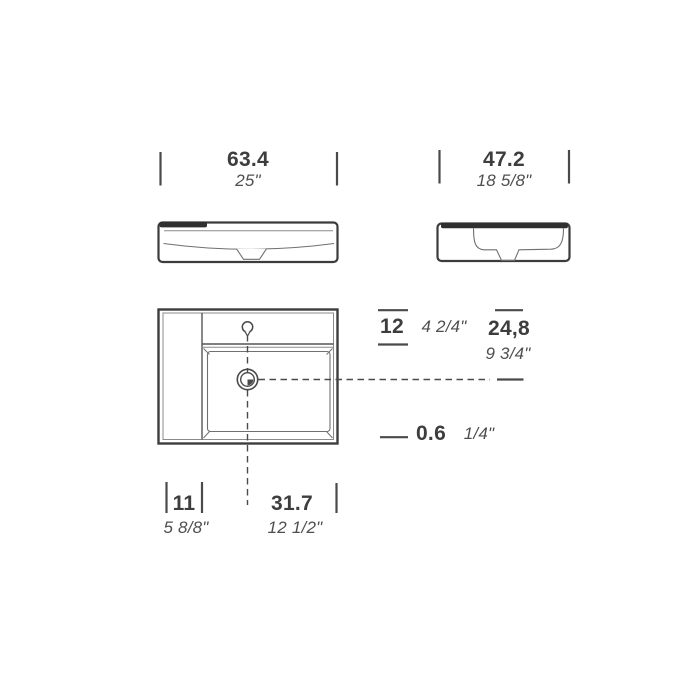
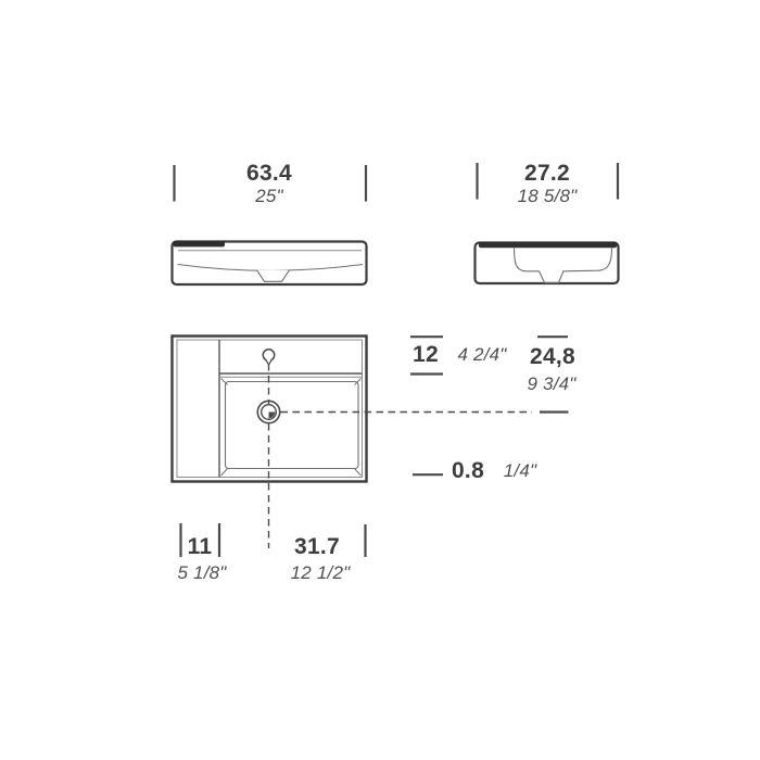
  63.4
  25"
- 47.2
+ 27.2
  18 5/8"
  12
  4 2/4"
  24,8
  9 3/4"
- 0.6
+ 0.8
  1/4"
  11
- 5 8/8"
+ 5 1/8"
  31.7
  12 1/2"
